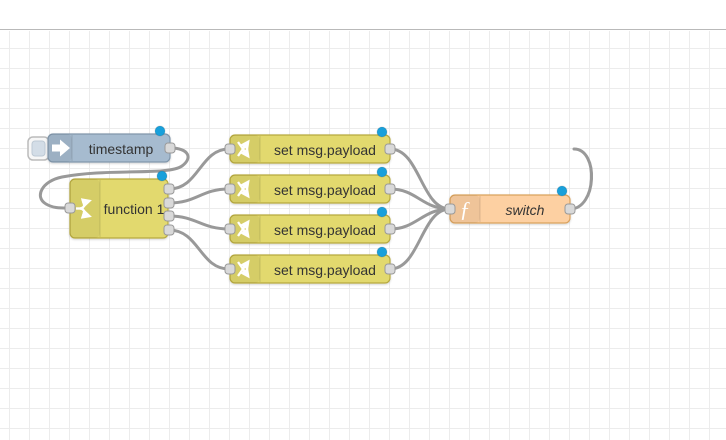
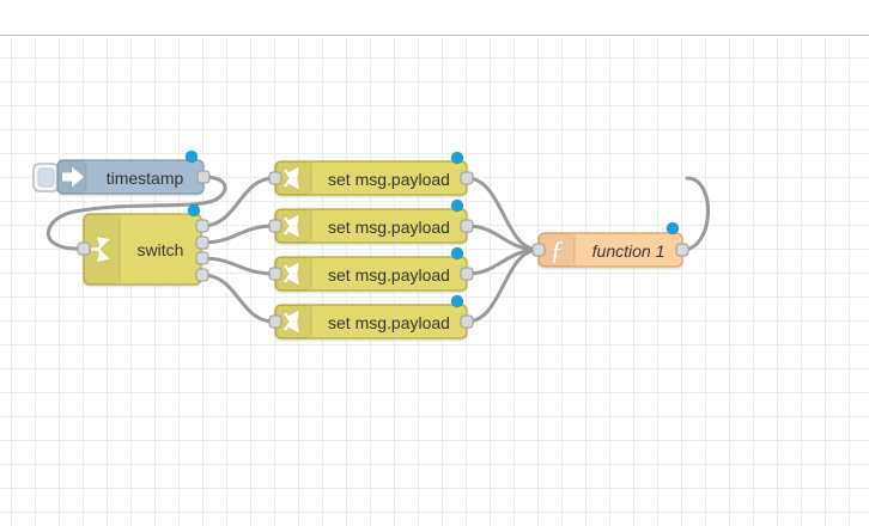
  timestamp
- function 1
+ switch
  set msg.payload
  set msg.payload
  set msg.payload
  set msg.payload
  ƒ
- switch
+ function 1
